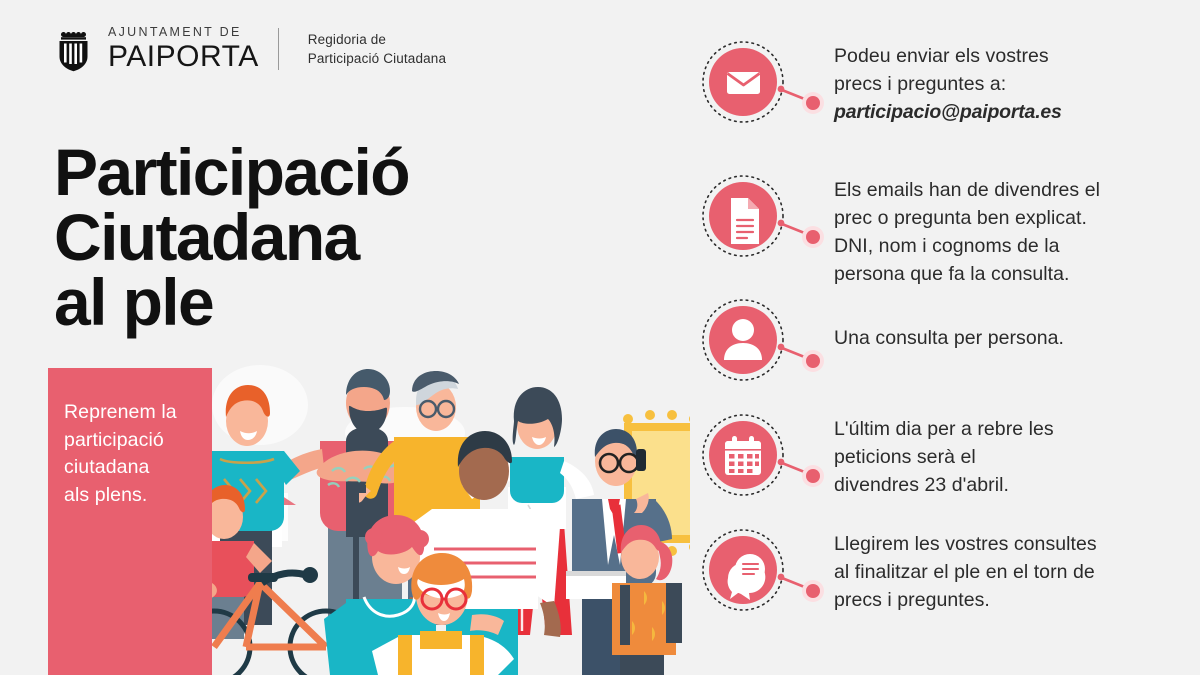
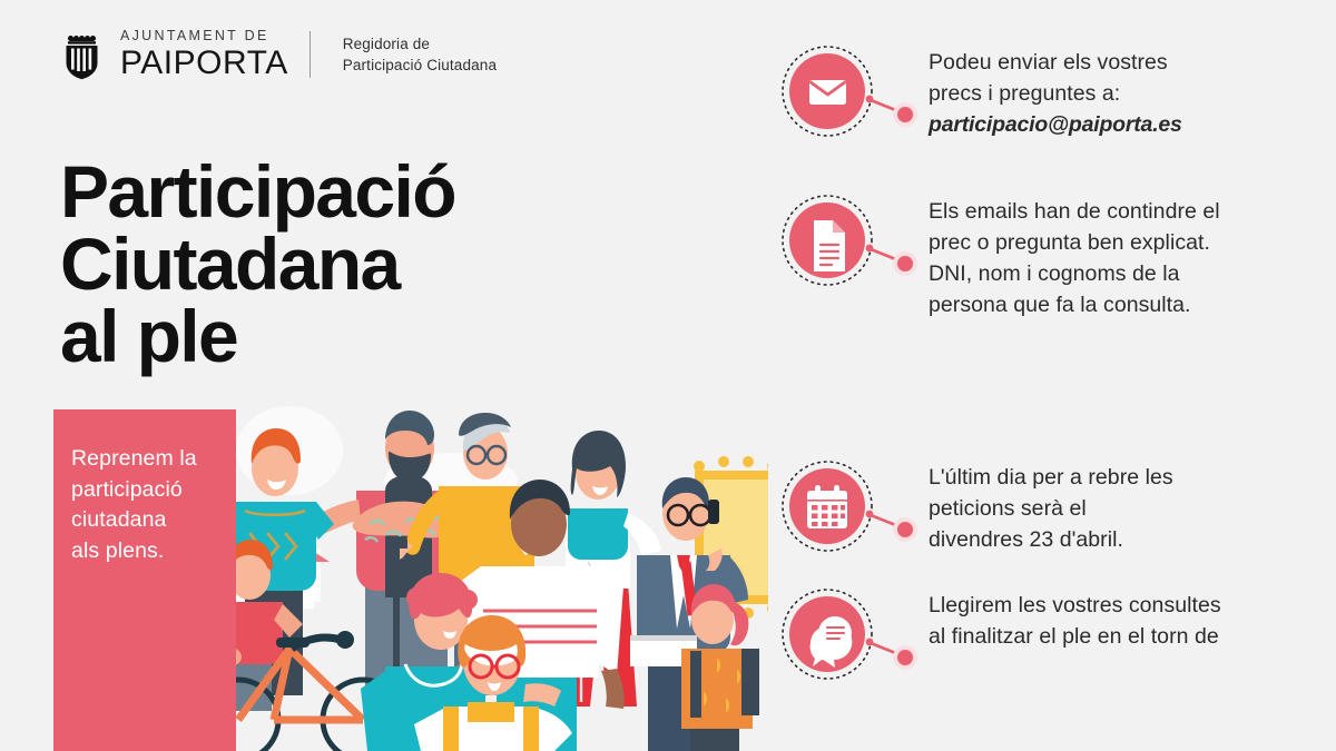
  AJUNTAMENT DE
  PAIPORTA
  Regidoria de
  Participació Ciutadana
  Participació
  Ciutadana
  al ple
  Reprenem la
  participació
  ciutadana
  als plens.
  Podeu enviar els vostres
  precs i preguntes a:
  participacio@paiporta.es
- Els emails han de divendres el
+ Els emails han de contindre el
  prec o pregunta ben explicat.
  DNI, nom i cognoms de la
  persona que fa la consulta.
- Una consulta per persona.
  L'últim dia per a rebre les
  peticions serà el
  divendres 23 d'abril.
  Llegirem les vostres consultes
  al finalitzar el ple en el torn de
- precs i preguntes.
